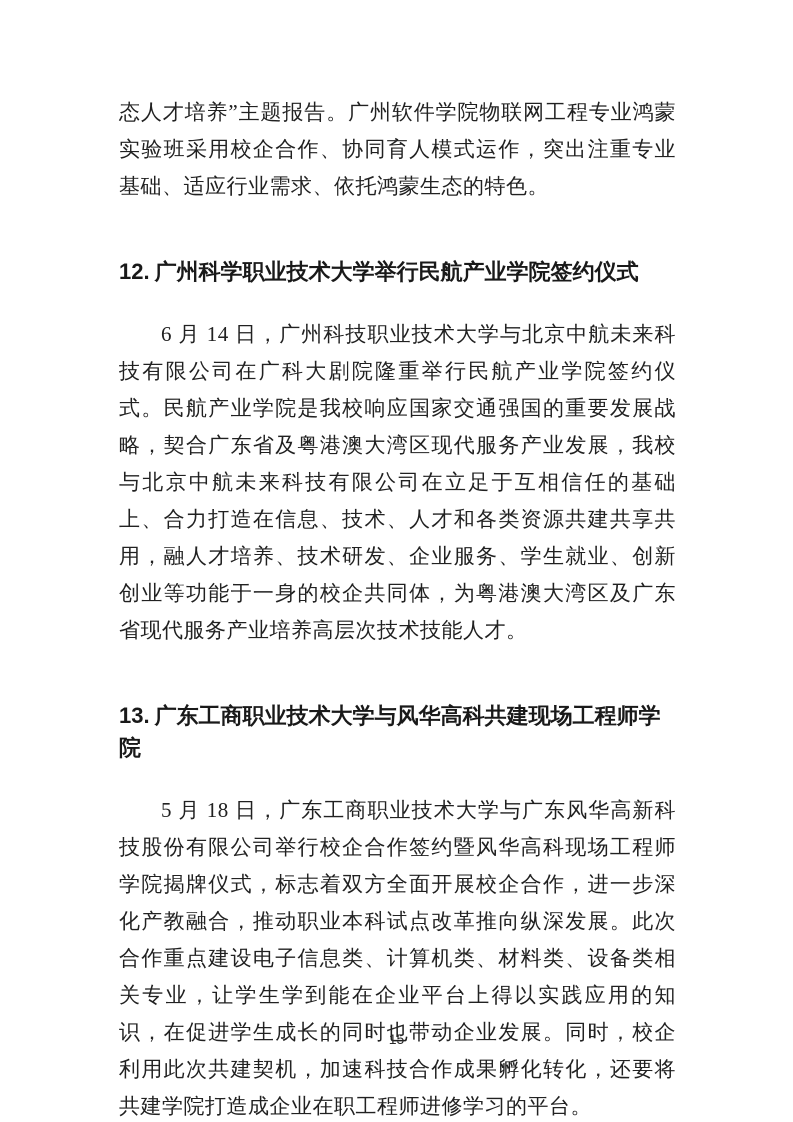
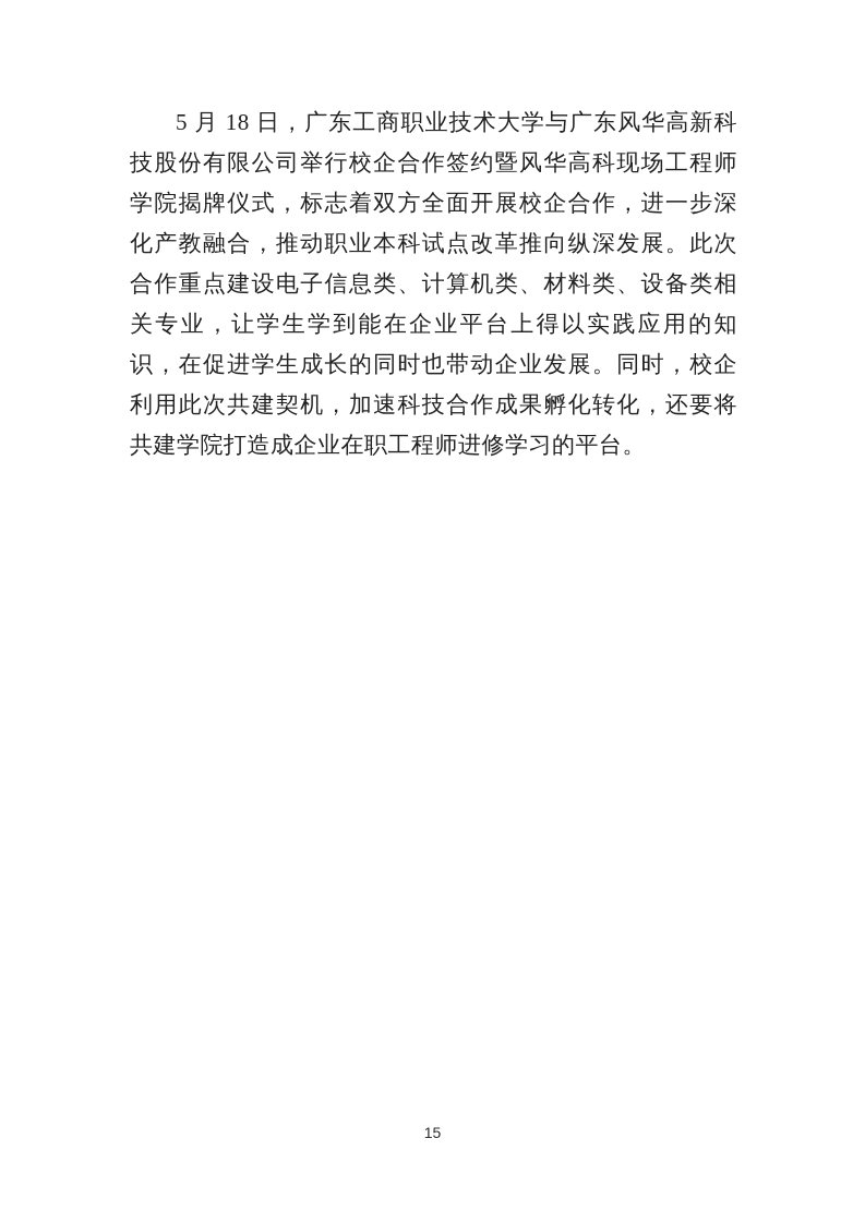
- 态人才培养”主题报告。广州软件学院物联网工程专业鸿蒙实验班采用校企合作、协同育人模式运作，突出注重专业基础、适应行业需求、依托鸿蒙生态的特色。
- 12. 广州科学职业技术大学举行民航产业学院签约仪式
- 6 月 14 日，广州科技职业技术大学与北京中航未来科技有限公司在广科大剧院隆重举行民航产业学院签约仪式。民航产业学院是我校响应国家交通强国的重要发展战略，契合广东省及粤港澳大湾区现代服务产业发展，我校与北京中航未来科技有限公司在立足于互相信任的基础上、合力打造在信息、技术、人才和各类资源共建共享共用，融人才培养、技术研发、企业服务、学生就业、创新创业等功能于一身的校企共同体，为粤港澳大湾区及广东省现代服务产业培养高层次技术技能人才。
- 13. 广东工商职业技术大学与风华高科共建现场工程师学院
  5 月 18 日，广东工商职业技术大学与广东风华高新科技股份有限公司举行校企合作签约暨风华高科现场工程师学院揭牌仪式，标志着双方全面开展校企合作，进一步深化产教融合，推动职业本科试点改革推向纵深发展。此次合作重点建设电子信息类、计算机类、材料类、设备类相关专业，让学生学到能在企业平台上得以实践应用的知识，在促进学生成长的同时也带动企业发展。同时，校企利用此次共建契机，加速科技合作成果孵化转化，还要将共建学院打造成企业在职工程师进修学习的平台。
  15
